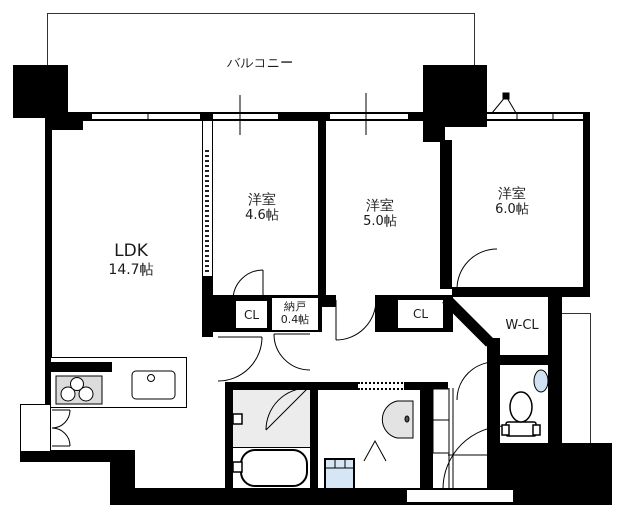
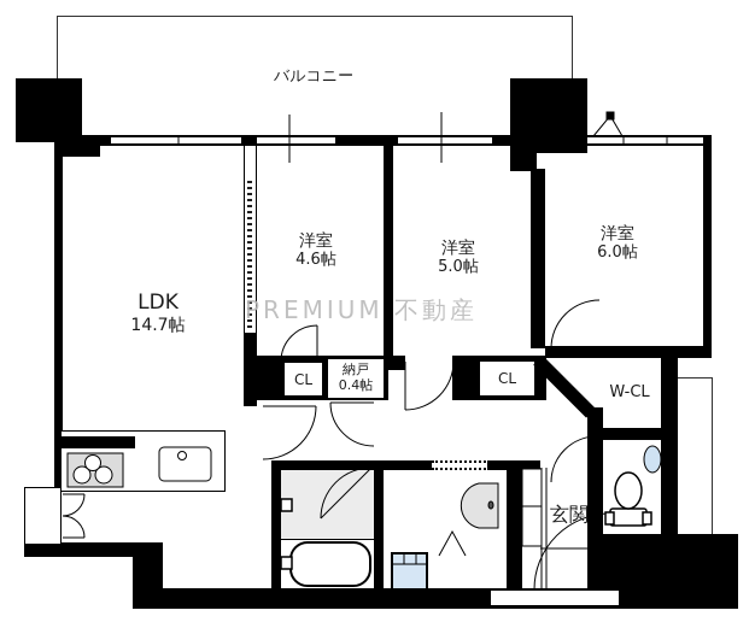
  バルコニー
  CL
  納戸
  0.4帖
  CL
  W-CL
  LDK
  14.7帖
  洋室
  4.6帖
  洋室
  5.0帖
  洋室
  6.0帖
+ 玄関
+ PREMIUM 不動産
